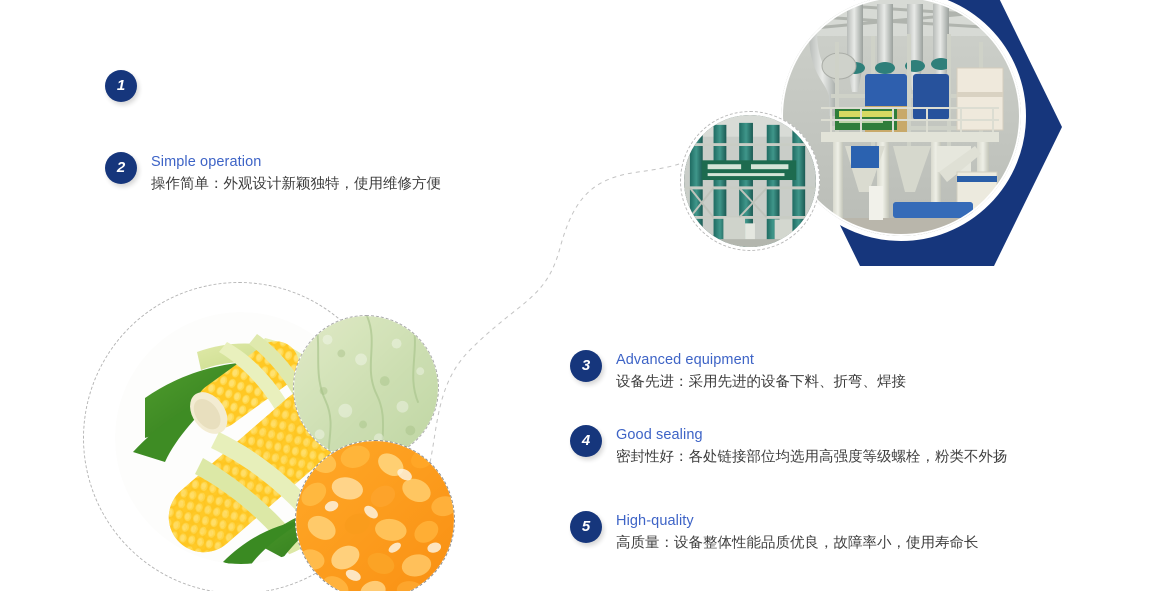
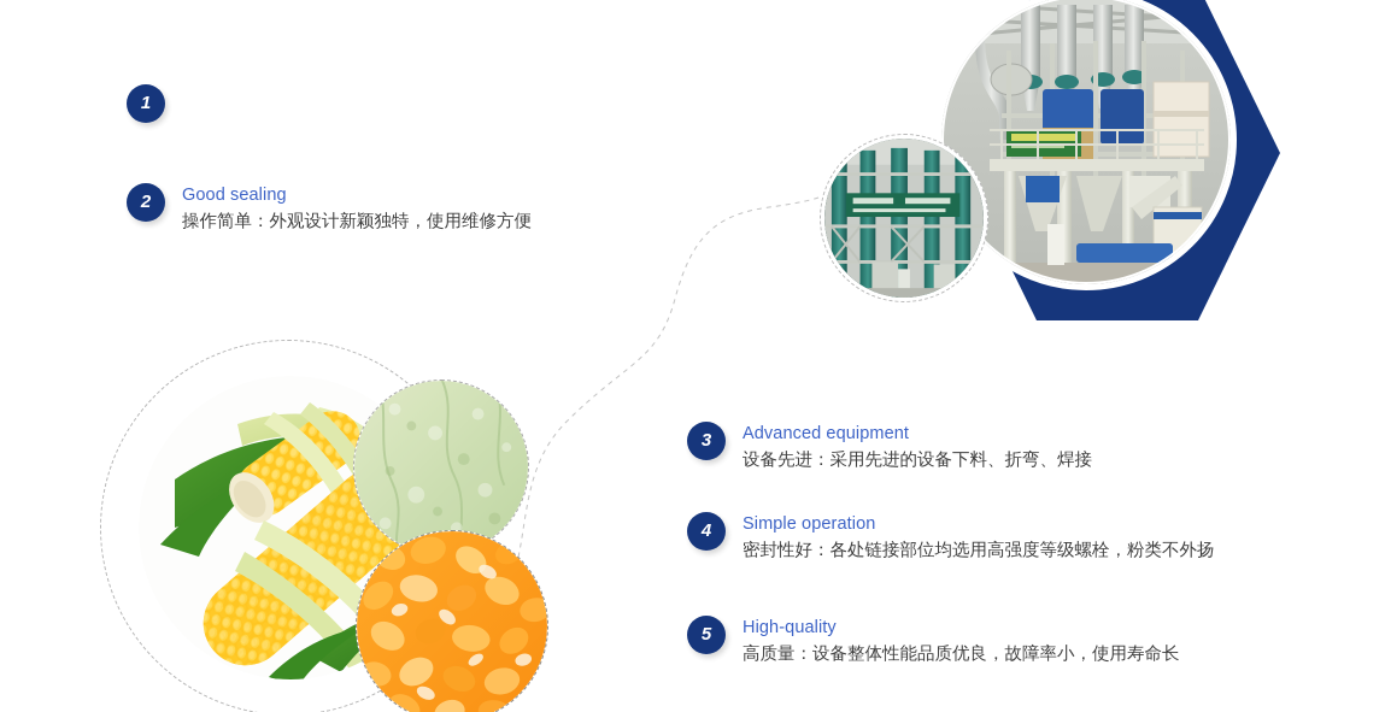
  1
  2
- Simple operation
+ Good sealing
  操作简单：外观设计新颖独特，使用维修方便
  3
  Advanced equipment
  设备先进：采用先进的设备下料、折弯、焊接
  4
- Good sealing
+ Simple operation
  密封性好：各处链接部位均选用高强度等级螺栓，粉类不外扬
  5
  High-quality
  高质量：设备整体性能品质优良，故障率小，使用寿命长
